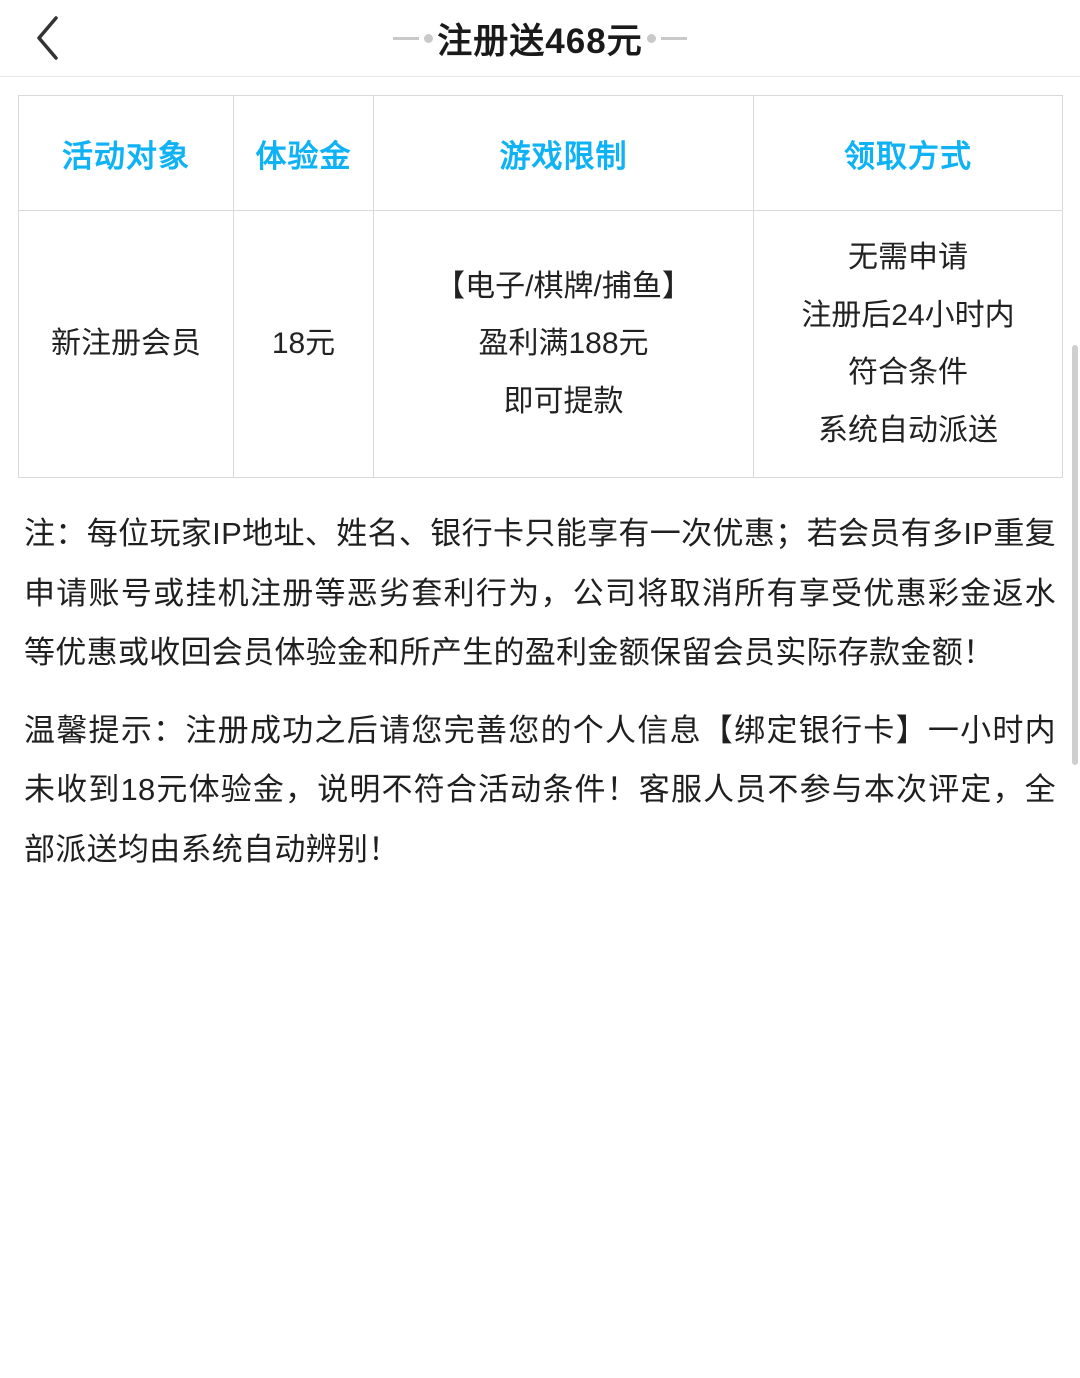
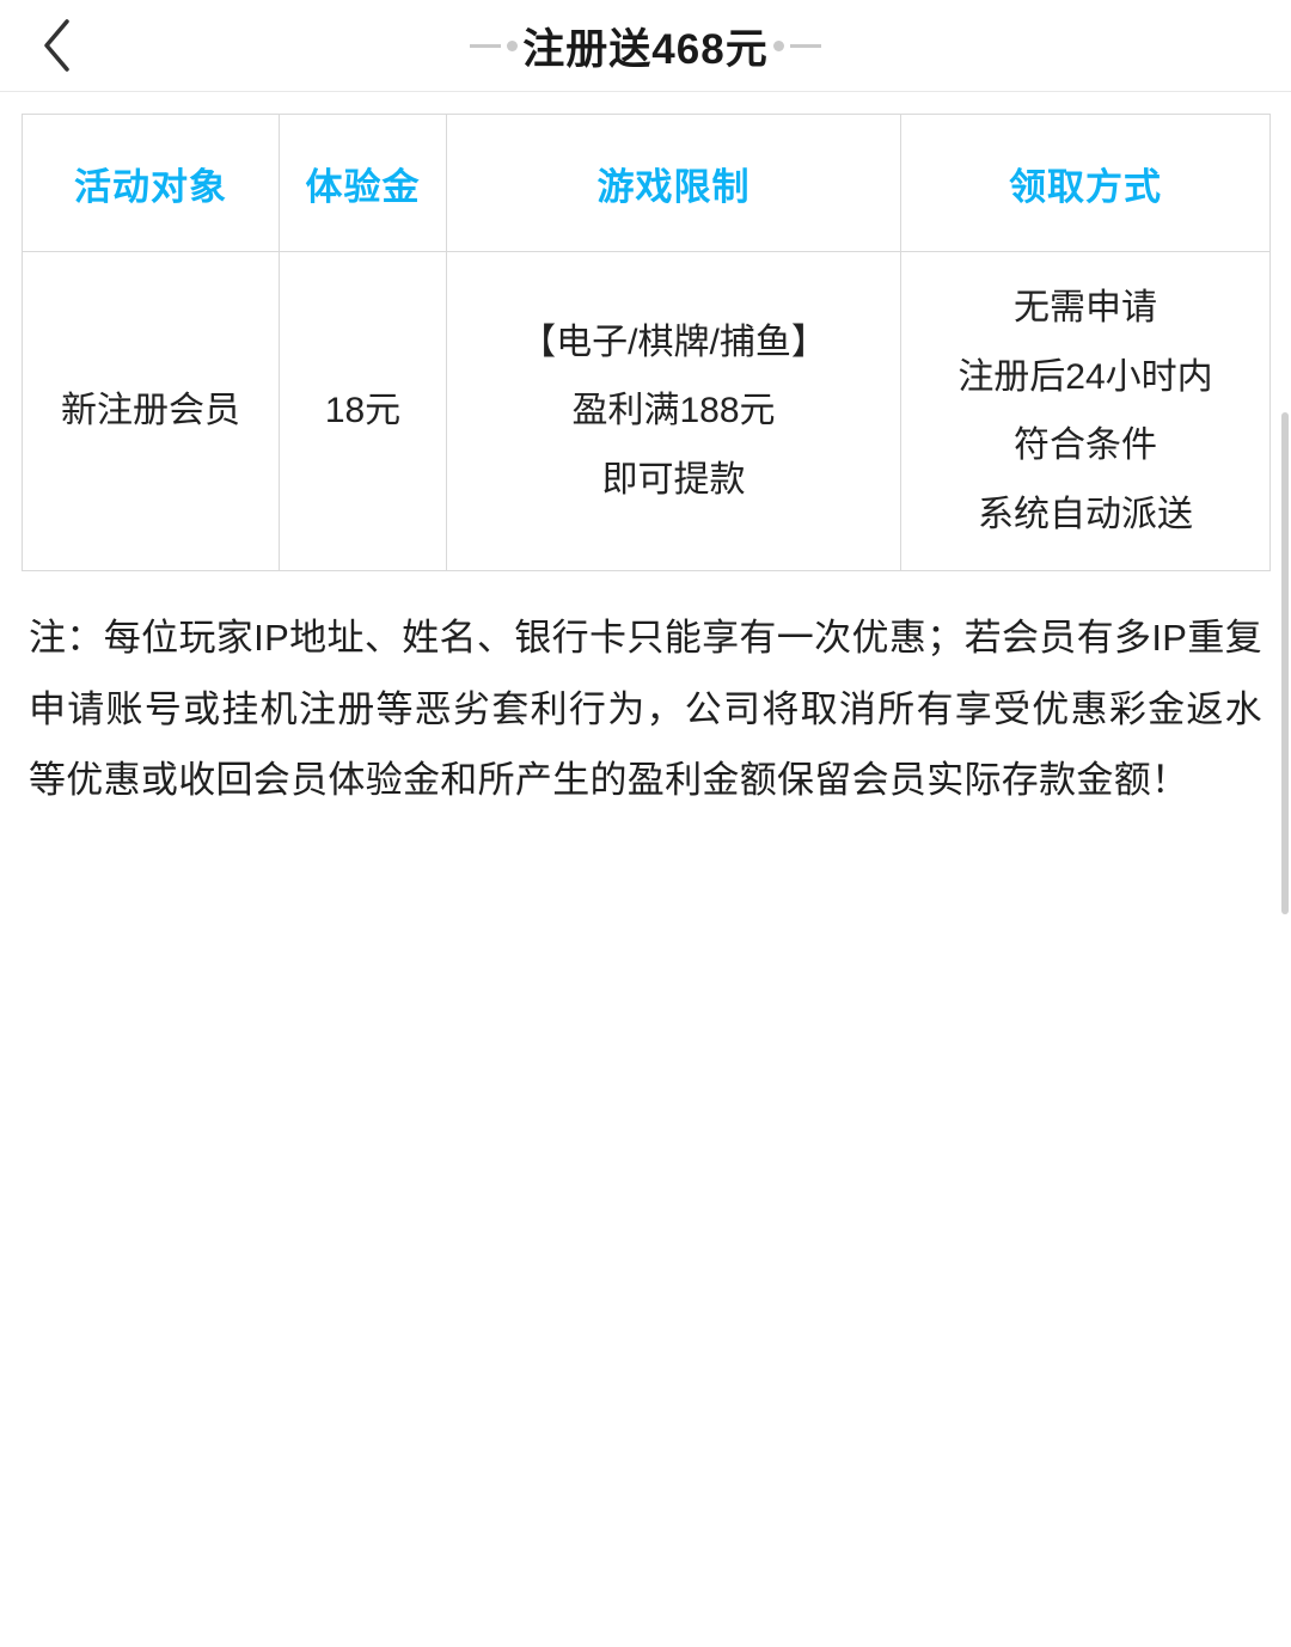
  注册送468元
  活动对象	体验金	游戏限制	领取方式
  新注册会员	18元	【电子/棋牌/捕鱼】 盈利满188元 即可提款	无需申请 注册后24小时内 符合条件 系统自动派送
  注：每位玩家IP地址、姓名、银行卡只能享有一次优惠；若会员有多IP重复申请账号或挂机注册等恶劣套利行为，公司将取消所有享受优惠彩金返水等优惠或收回会员体验金和所产生的盈利金额保留会员实际存款金额！
- 温馨提示：注册成功之后请您完善您的个人信息【绑定银行卡】一小时内未收到18元体验金，说明不符合活动条件！客服人员不参与本次评定，全部派送均由系统自动辨别！
